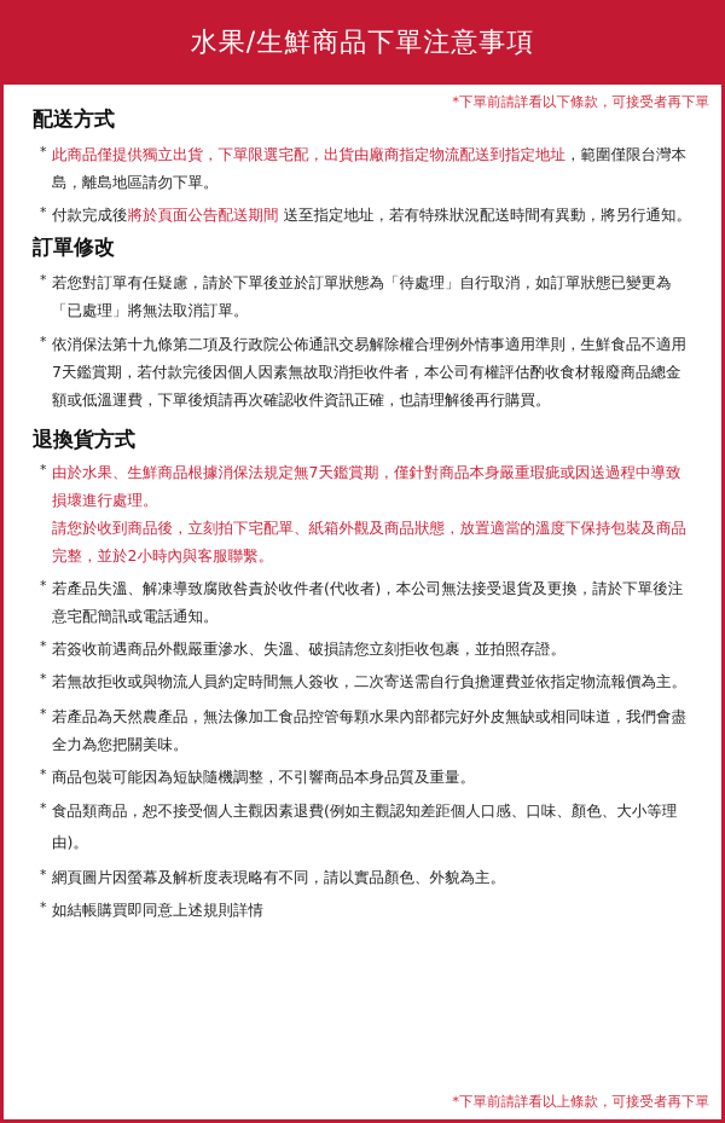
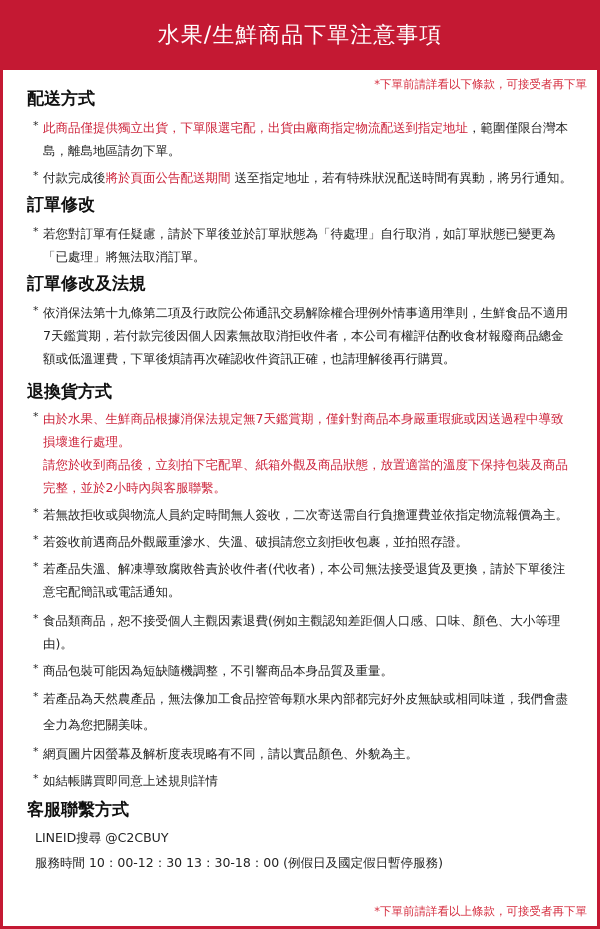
  水果/生鮮商品下單注意事項
  *下單前請詳看以下條款，可接受者再下單
  配送方式
  *
  此商品僅提供獨立出貨，下單限選宅配，出貨由廠商指定物流配送到指定地址，範圍僅限台灣本島，離島地區請勿下單。
  *
  付款完成後將於頁面公告配送期間 送至指定地址，若有特殊狀況配送時間有異動，將另行通知。
  訂單修改
  *
  若您對訂單有任疑慮，請於下單後並於訂單狀態為「待處理」自行取消，如訂單狀態已變更為「已處理」將無法取消訂單。
+ 訂單修改及法規
  *
  依消保法第十九條第二項及行政院公佈通訊交易解除權合理例外情事適用準則，生鮮食品不適用7天鑑賞期，若付款完後因個人因素無故取消拒收件者，本公司有權評估酌收食材報廢商品總金額或低溫運費，下單後煩請再次確認收件資訊正確，也請理解後再行購買。
  退換貨方式
  *
  由於水果、生鮮商品根據消保法規定無7天鑑賞期，僅針對商品本身嚴重瑕疵或因送過程中導致損壞進行處理。
  請您於收到商品後，立刻拍下宅配單、紙箱外觀及商品狀態，放置適當的溫度下保持包裝及商品完整，並於2小時內與客服聯繫。
  *
- 若產品失溫、解凍導致腐敗咎責於收件者(代收者)，本公司無法接受退貨及更換，請於下單後注意宅配簡訊或電話通知。
+ 若無故拒收或與物流人員約定時間無人簽收，二次寄送需自行負擔運費並依指定物流報價為主。
  *
  若簽收前遇商品外觀嚴重滲水、失溫、破損請您立刻拒收包裹，並拍照存證。
  *
- 若無故拒收或與物流人員約定時間無人簽收，二次寄送需自行負擔運費並依指定物流報價為主。
+ 若產品失溫、解凍導致腐敗咎責於收件者(代收者)，本公司無法接受退貨及更換，請於下單後注意宅配簡訊或電話通知。
  *
- 若產品為天然農產品，無法像加工食品控管每顆水果內部都完好外皮無缺或相同味道，我們會盡全力為您把關美味。
+ 食品類商品，恕不接受個人主觀因素退費(例如主觀認知差距個人口感、口味、顏色、大小等理由)。
  *
  商品包裝可能因為短缺隨機調整，不引響商品本身品質及重量。
  *
- 食品類商品，恕不接受個人主觀因素退費(例如主觀認知差距個人口感、口味、顏色、大小等理由)。
+ 若產品為天然農產品，無法像加工食品控管每顆水果內部都完好外皮無缺或相同味道，我們會盡全力為您把關美味。
  *
  網頁圖片因螢幕及解析度表現略有不同，請以實品顏色、外貌為主。
  *
  如結帳購買即同意上述規則詳情
+ 客服聯繫方式
+ LINEID搜尋 @C2CBUY
+ 服務時間 10：00-12：30 13：30-18：00 (例假日及國定假日暫停服務)
  *下單前請詳看以上條款，可接受者再下單
